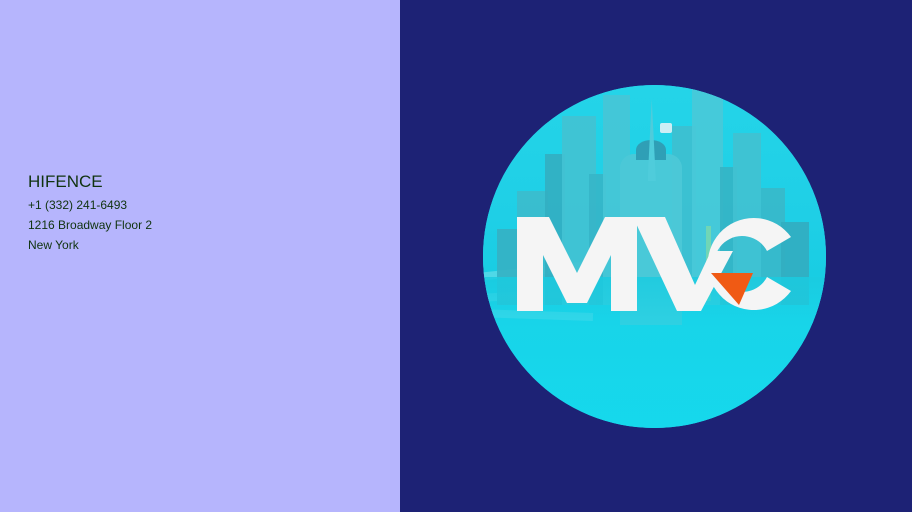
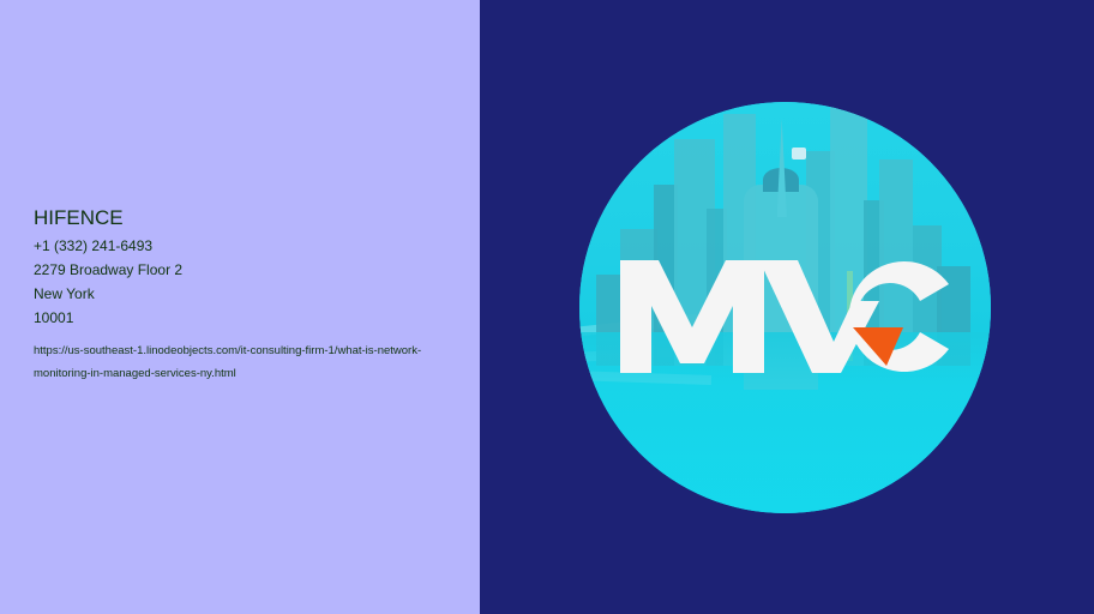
  HIFENCE
  +1 (332) 241-6493
- 1216 Broadway Floor 2
+ 2279 Broadway Floor 2
  New York
+ 10001
+ https://us-southeast-1.linodeobjects.com/it-consulting-firm-1/what-is-network-monitoring-in-managed-services-ny.html
